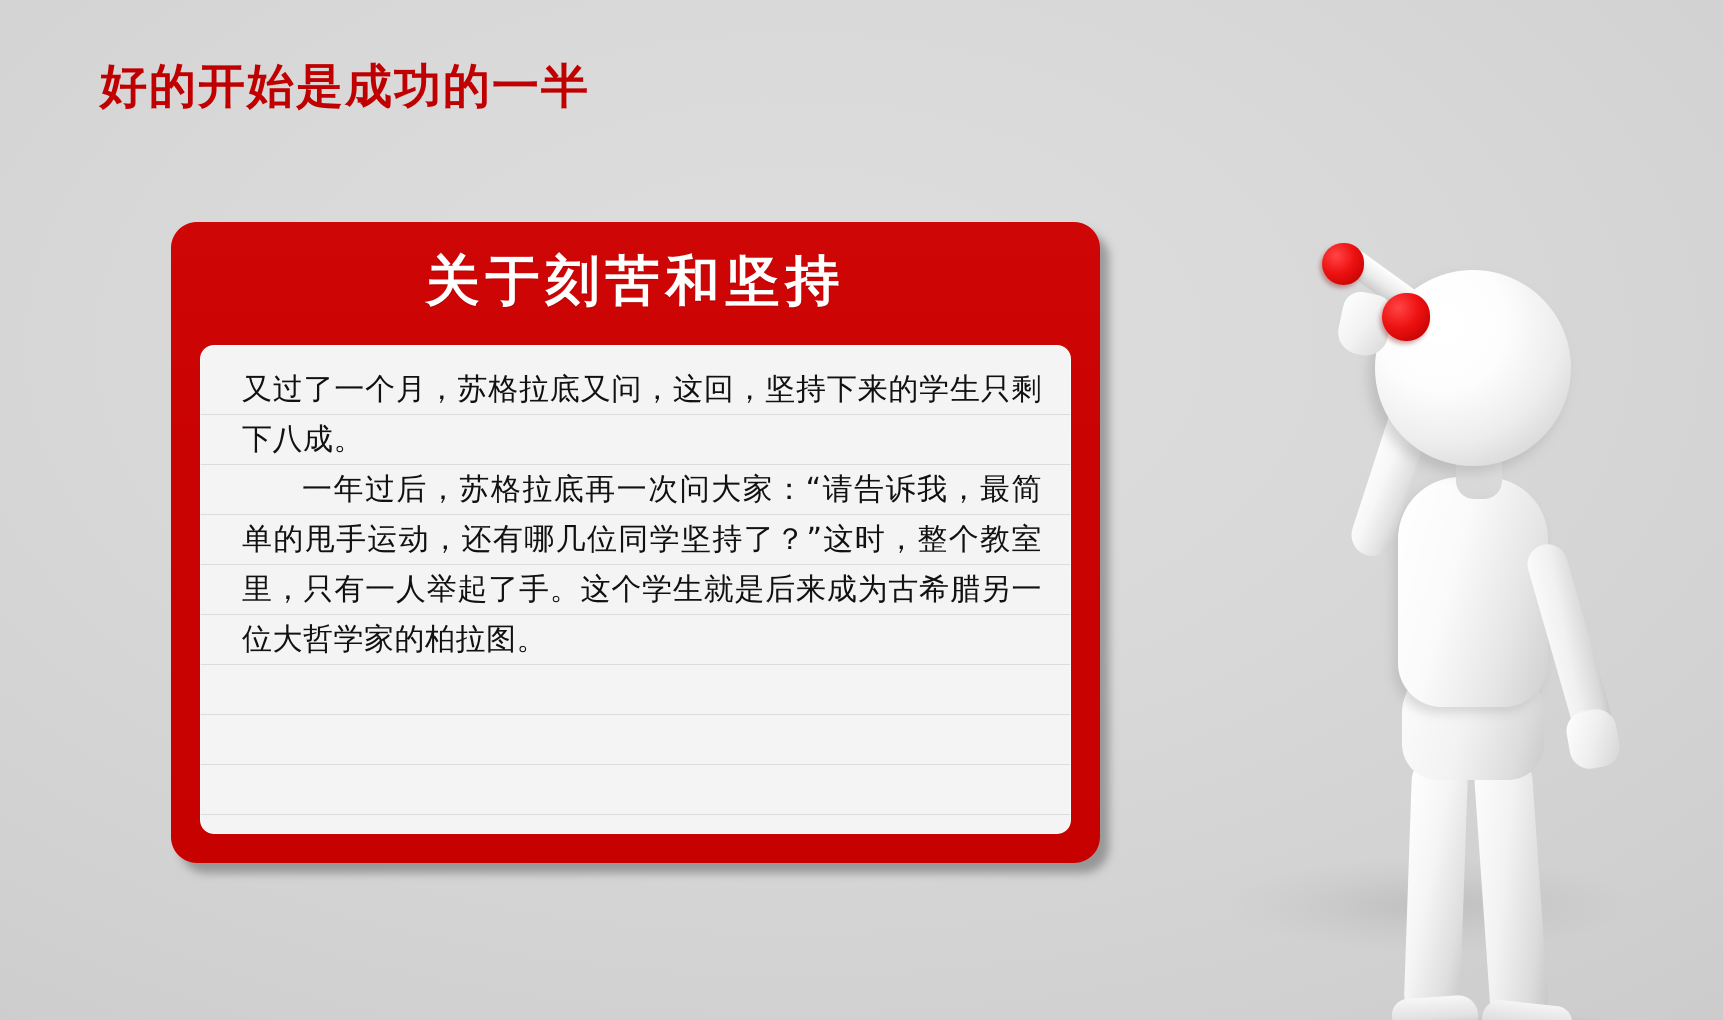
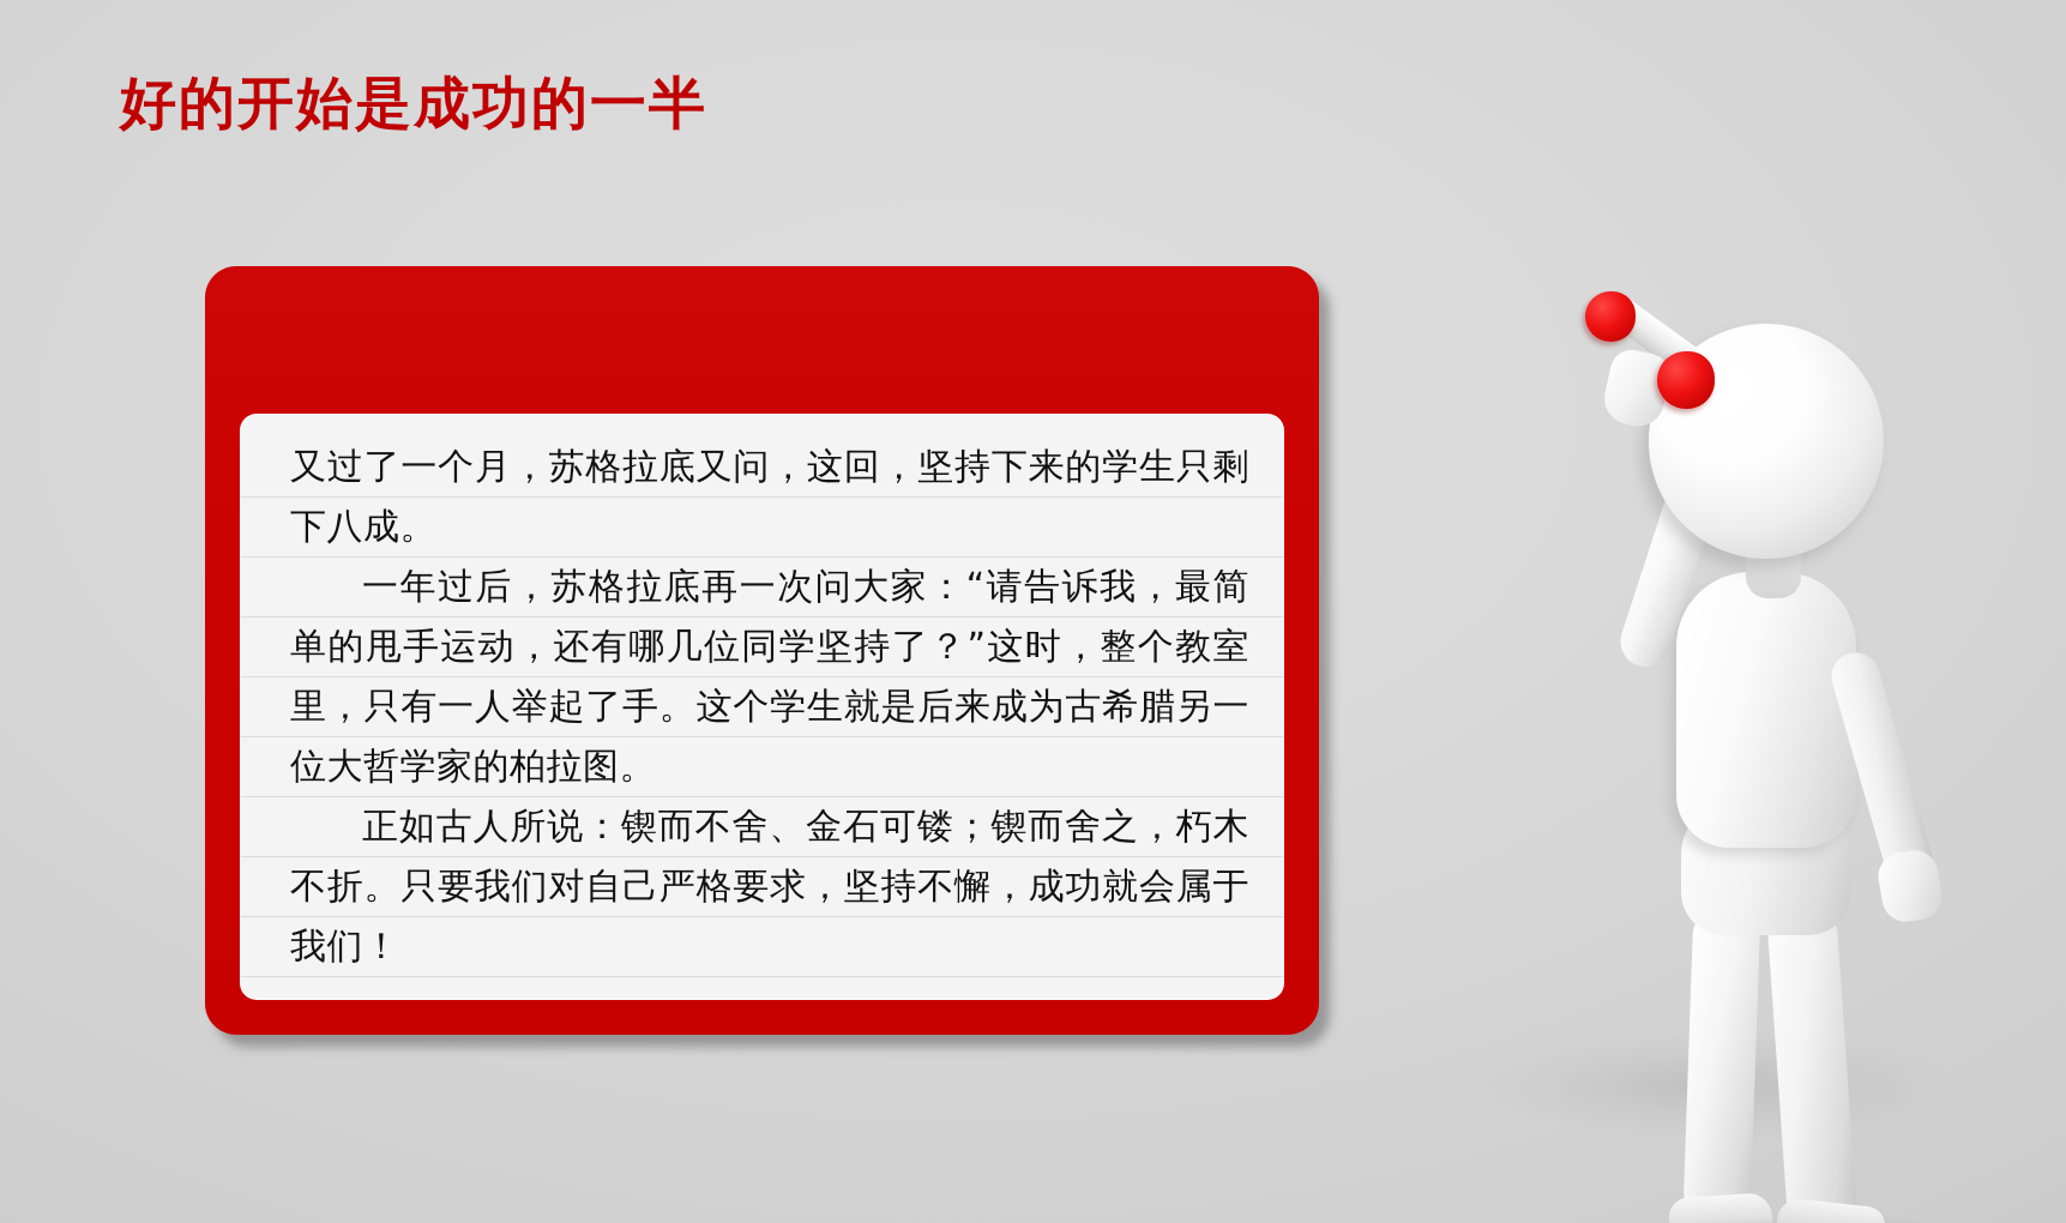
  好的开始是成功的一半
- 关于刻苦和坚持
  又过了一个月，苏格拉底又问，这回，坚持下来的学生只剩下八成。
  一年过后，苏格拉底再一次问大家：“请告诉我，最简单的甩手运动，还有哪几位同学坚持了？”这时，整个教室里，只有一人举起了手。这个学生就是后来成为古希腊另一位大哲学家的柏拉图。
+ 正如古人所说：锲而不舍、金石可镂；锲而舍之，朽木不折。只要我们对自己严格要求，坚持不懈，成功就会属于我们！
